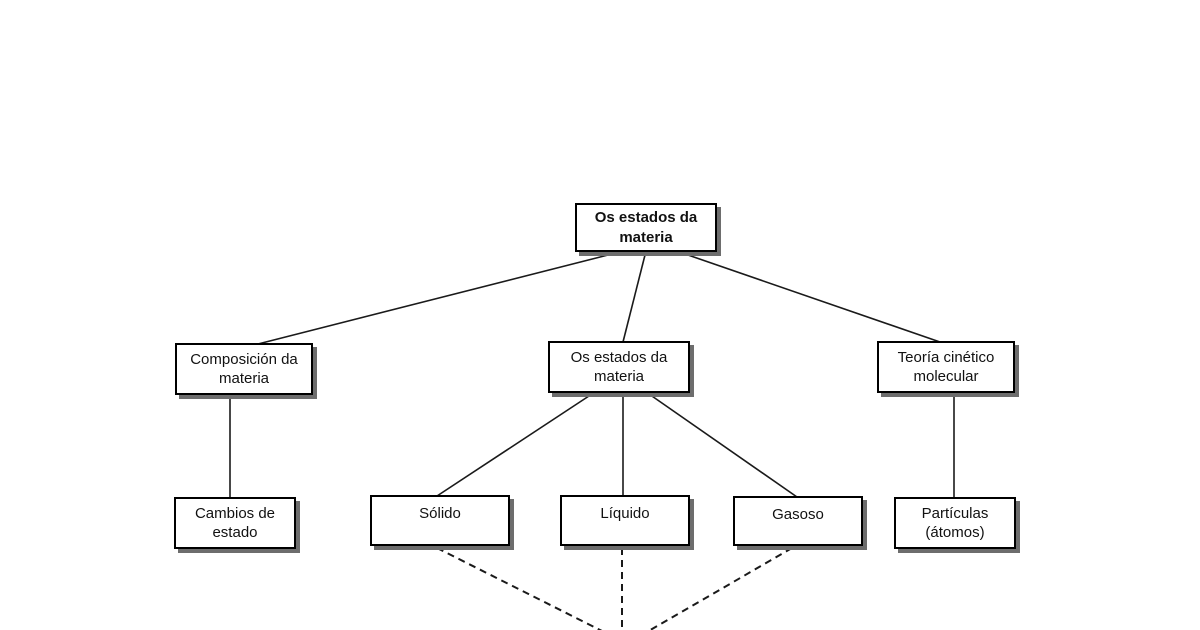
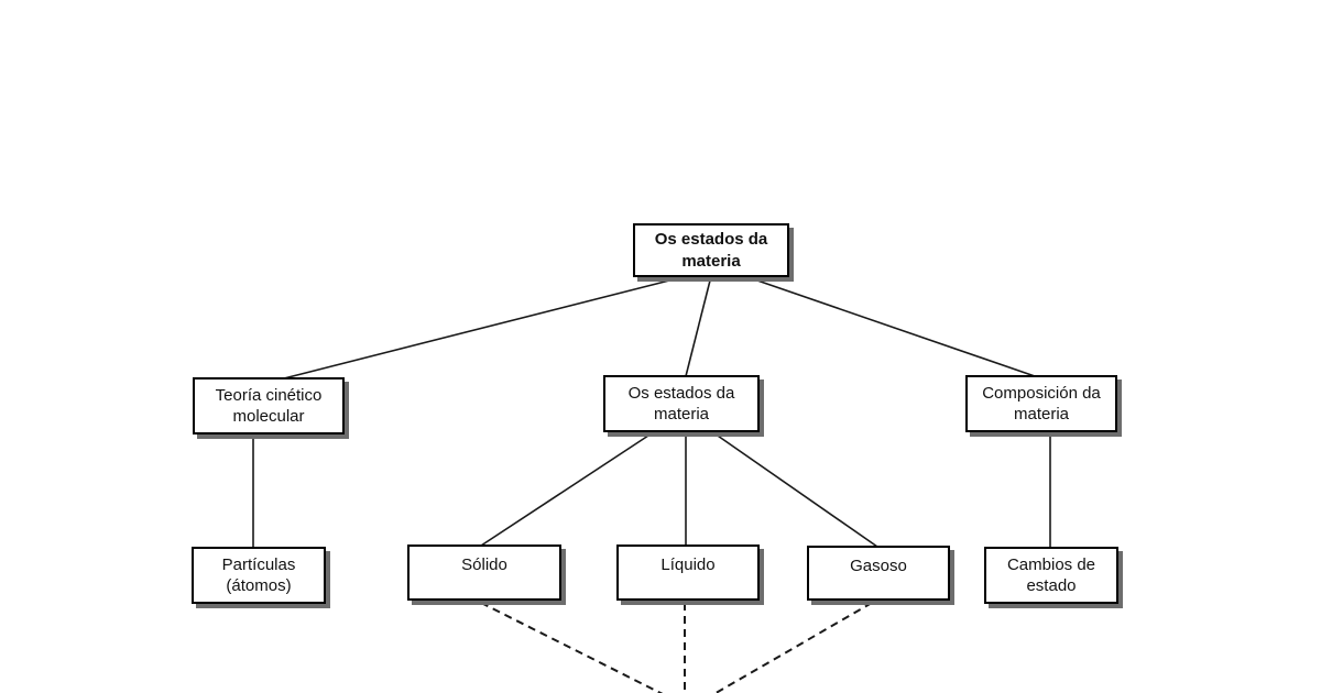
  Os estados da materia
- Composición da materia
+ Teoría cinético molecular
  Os estados da materia
- Teoría cinético molecular
+ Composición da materia
- Cambios de estado
+ Partículas (átomos)
  Sólido
  Líquido
  Gasoso
- Partículas (átomos)
+ Cambios de estado
